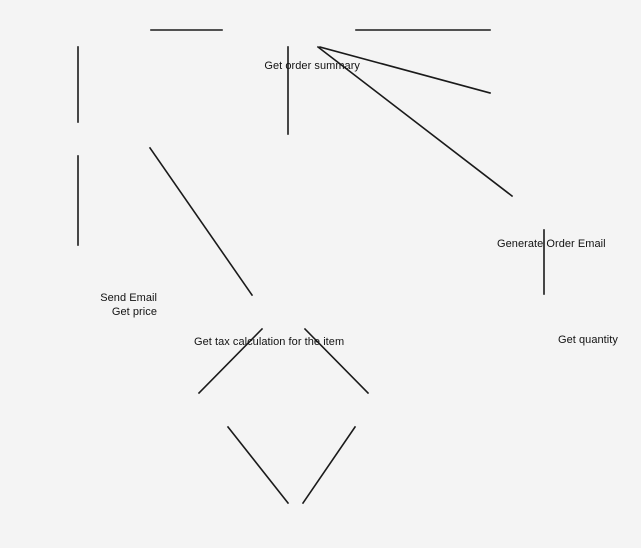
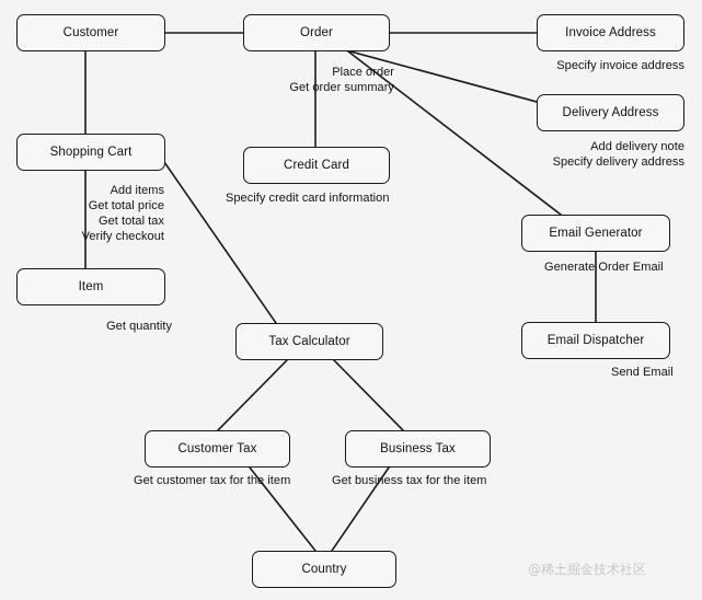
+ Place order
  Get order summary
+ Specify invoice address
+ Add delivery note
+ Specify delivery address
+ Add items
+ Get total price
+ Get total tax
+ Verify checkout
+ Specify credit card information
  Generate Order Email
- Send Email
+ Get quantity
- Get price
- Get tax calculation for the item
- Get quantity
+ Send Email
+ Get customer tax for the item
+ Get business tax for the item
+ Customer
+ Order
+ Invoice Address
+ Delivery Address
+ Shopping Cart
+ Credit Card
+ Email Generator
+ Item
+ Email Dispatcher
+ Tax Calculator
+ Customer Tax
+ Business Tax
+ Country
+ @稀土掘金技术社区
